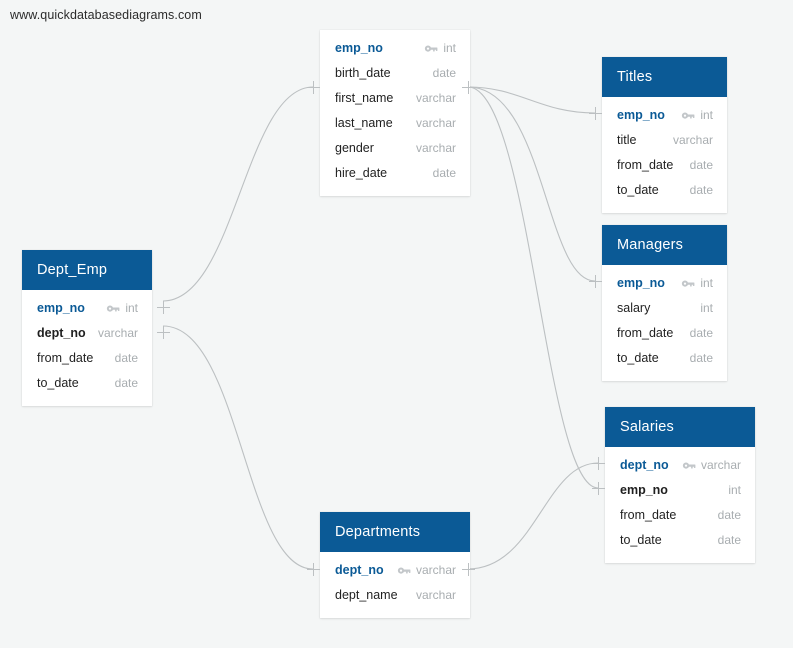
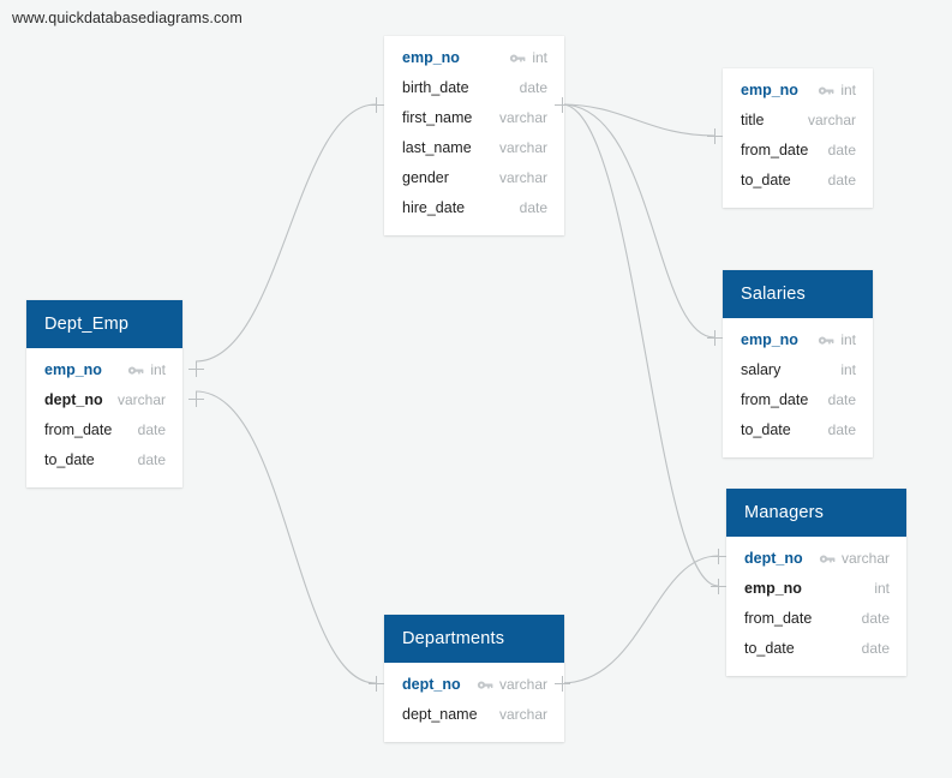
  www.quickdatabasediagrams.com
  emp_no
  int
  birth_date
  date
  first_name
  varchar
  last_name
  varchar
  gender
  varchar
  hire_date
  date
- Titles
  emp_no
  int
  title
  varchar
  from_date
  date
  to_date
  date
- Managers
+ Salaries
  emp_no
  int
  salary
  int
  from_date
  date
  to_date
  date
- Salaries
+ Managers
  dept_no
  varchar
  emp_no
  int
  from_date
  date
  to_date
  date
  Dept_Emp
  emp_no
  int
  dept_no
  varchar
  from_date
  date
  to_date
  date
  Departments
  dept_no
  varchar
  dept_name
  varchar
